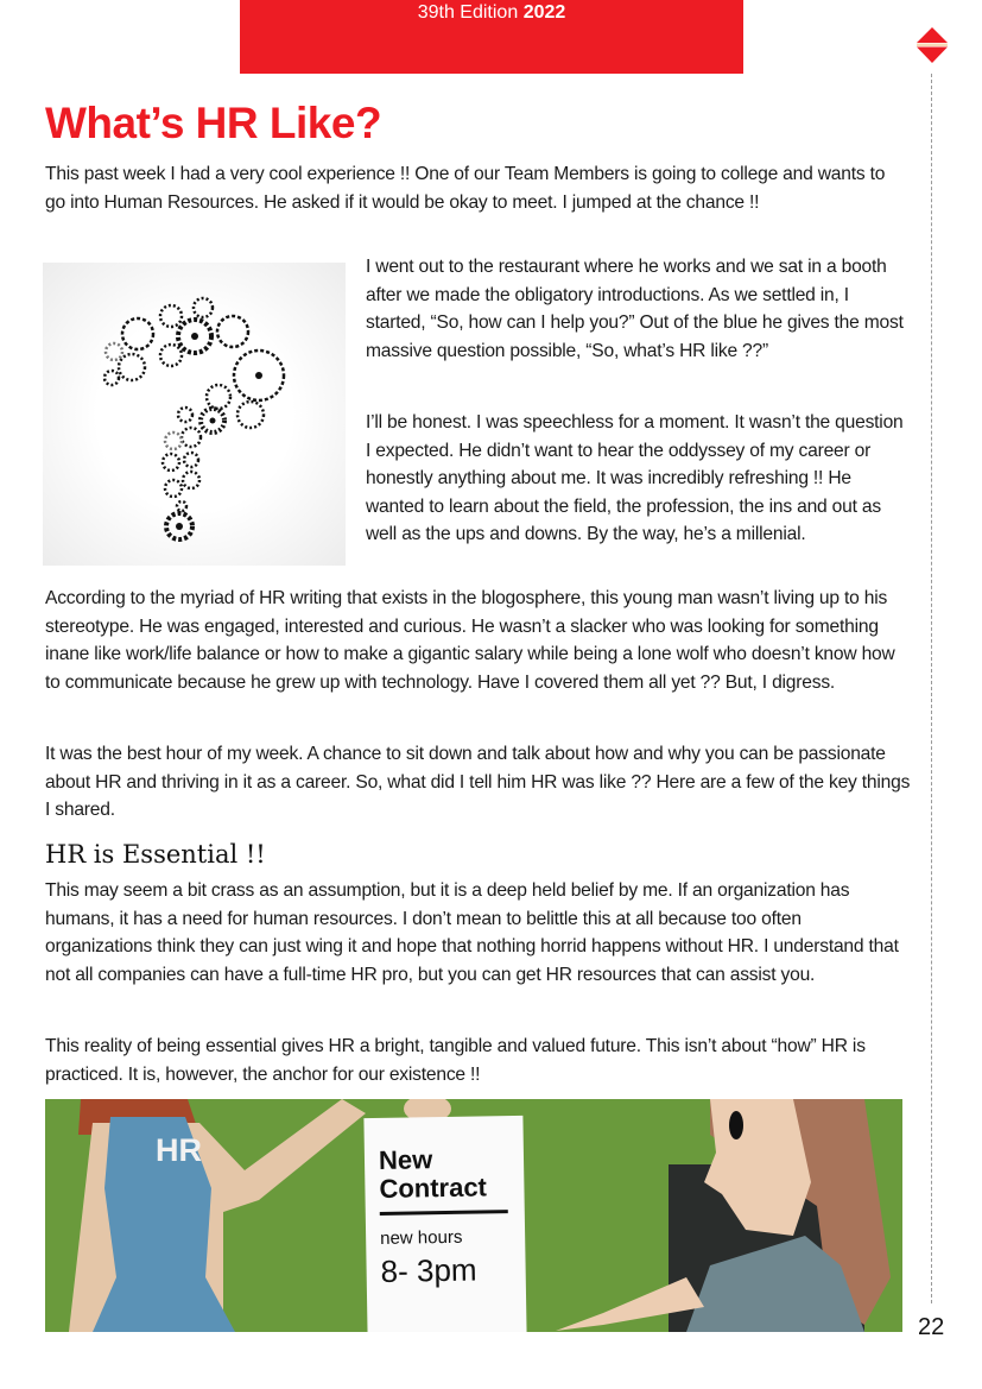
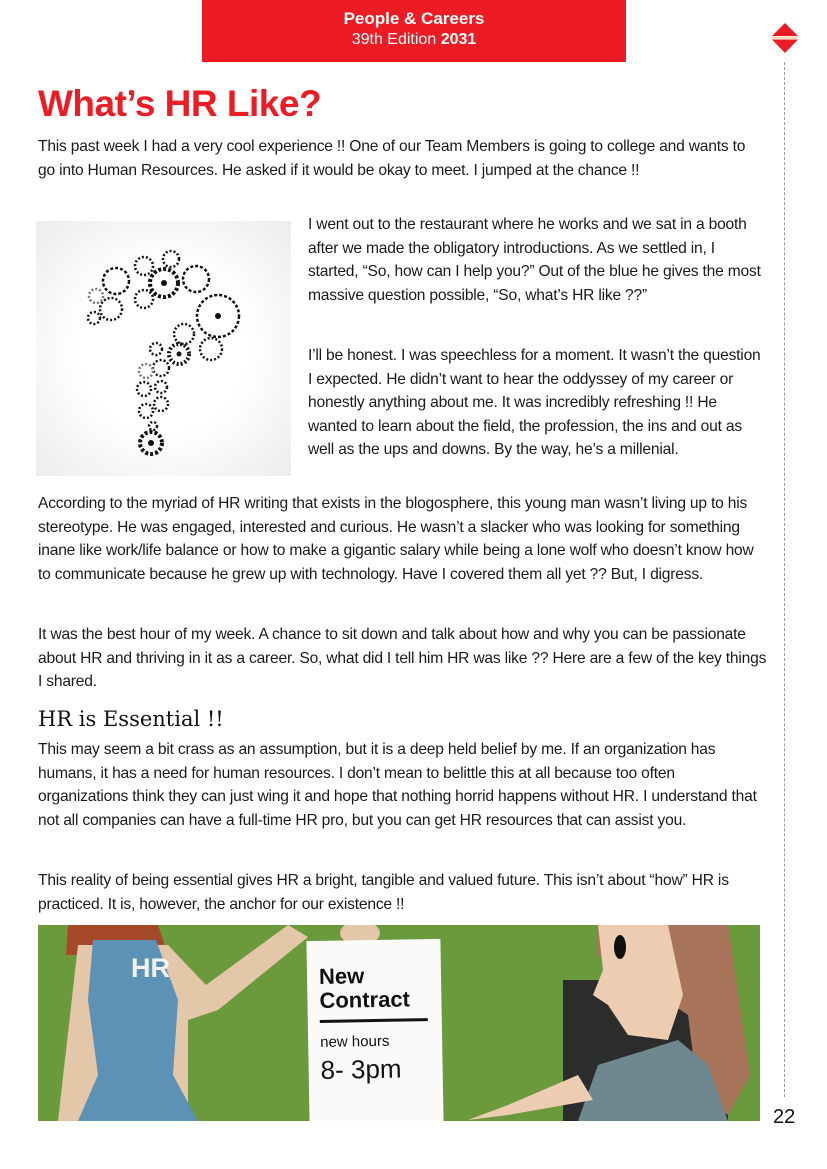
+ People & Careers
- 39th Edition 2022
+ 39th Edition 2031
  22
  What’s HR Like?
  This past week I had a very cool experience !! One of our Team Members is going to college and wants to go into Human Resources. He asked if it would be okay to meet. I jumped at the chance !!
  I went out to the restaurant where he works and we sat in a booth after we made the obligatory introductions. As we settled in, I started, “So, how can I help you?” Out of the blue he gives the most massive question possible, “So, what’s HR like ??”
  I’ll be honest. I was speechless for a moment. It wasn’t the question I expected. He didn’t want to hear the oddyssey of my career or honestly anything about me. It was incredibly refreshing !! He wanted to learn about the field, the profession, the ins and out as well as the ups and downs. By the way, he’s a millenial.
  According to the myriad of HR writing that exists in the blogosphere, this young man wasn’t living up to his stereotype. He was engaged, interested and curious. He wasn’t a slacker who was looking for something inane like work/life balance or how to make a gigantic salary while being a lone wolf who doesn’t know how to communicate because he grew up with technology. Have I covered them all yet ?? But, I digress.
  It was the best hour of my week. A chance to sit down and talk about how and why you can be passionate about HR and thriving in it as a career. So, what did I tell him HR was like ?? Here are a few of the key things I shared.
  HR is Essential !!
  This may seem a bit crass as an assumption, but it is a deep held belief by me. If an organization has humans, it has a need for human resources. I don’t mean to belittle this at all because too often organizations think they can just wing it and hope that nothing horrid happens without HR. I understand that not all companies can have a full-time HR pro, but you can get HR resources that can assist you.
  This reality of being essential gives HR a bright, tangible and valued future. This isn’t about “how” HR is practiced. It is, however, the anchor for our existence !!
  HR
  New
  Contract
  new hours
  8- 3pm
